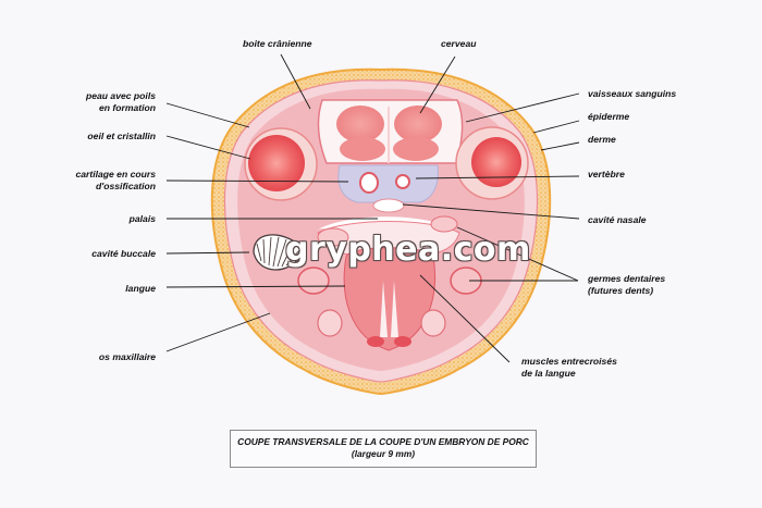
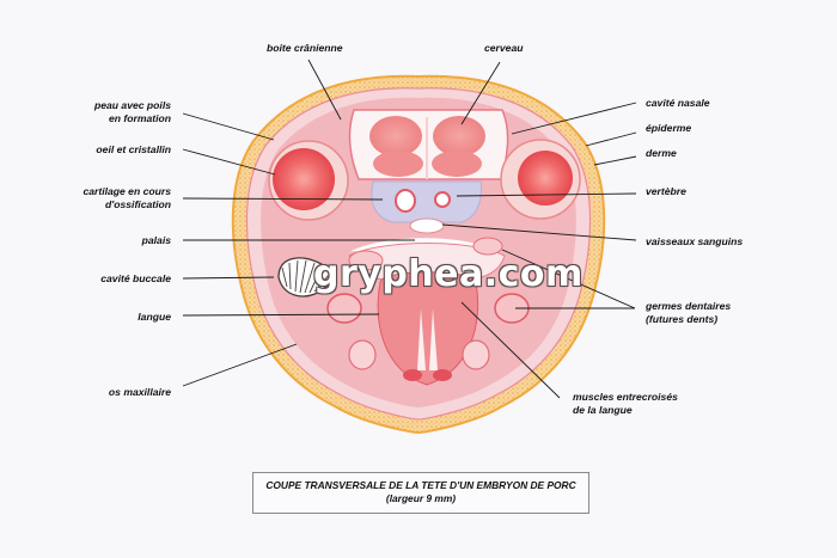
  gryphea.com
  peau avec poils
  en formation
  oeil et cristallin
  cartilage en cours
  d'ossification
  palais
  cavité buccale
  langue
  os maxillaire
  boite crânienne
  cerveau
- vaisseaux sanguins
+ cavité nasale
  épiderme
  derme
  vertèbre
- cavité nasale
+ vaisseaux sanguins
  germes dentaires
  (futures dents)
  muscles entrecroisés
  de la langue
- COUPE TRANSVERSALE DE LA COUPE D'UN EMBRYON DE PORC
+ COUPE TRANSVERSALE DE LA TETE D'UN EMBRYON DE PORC
  (largeur 9 mm)
